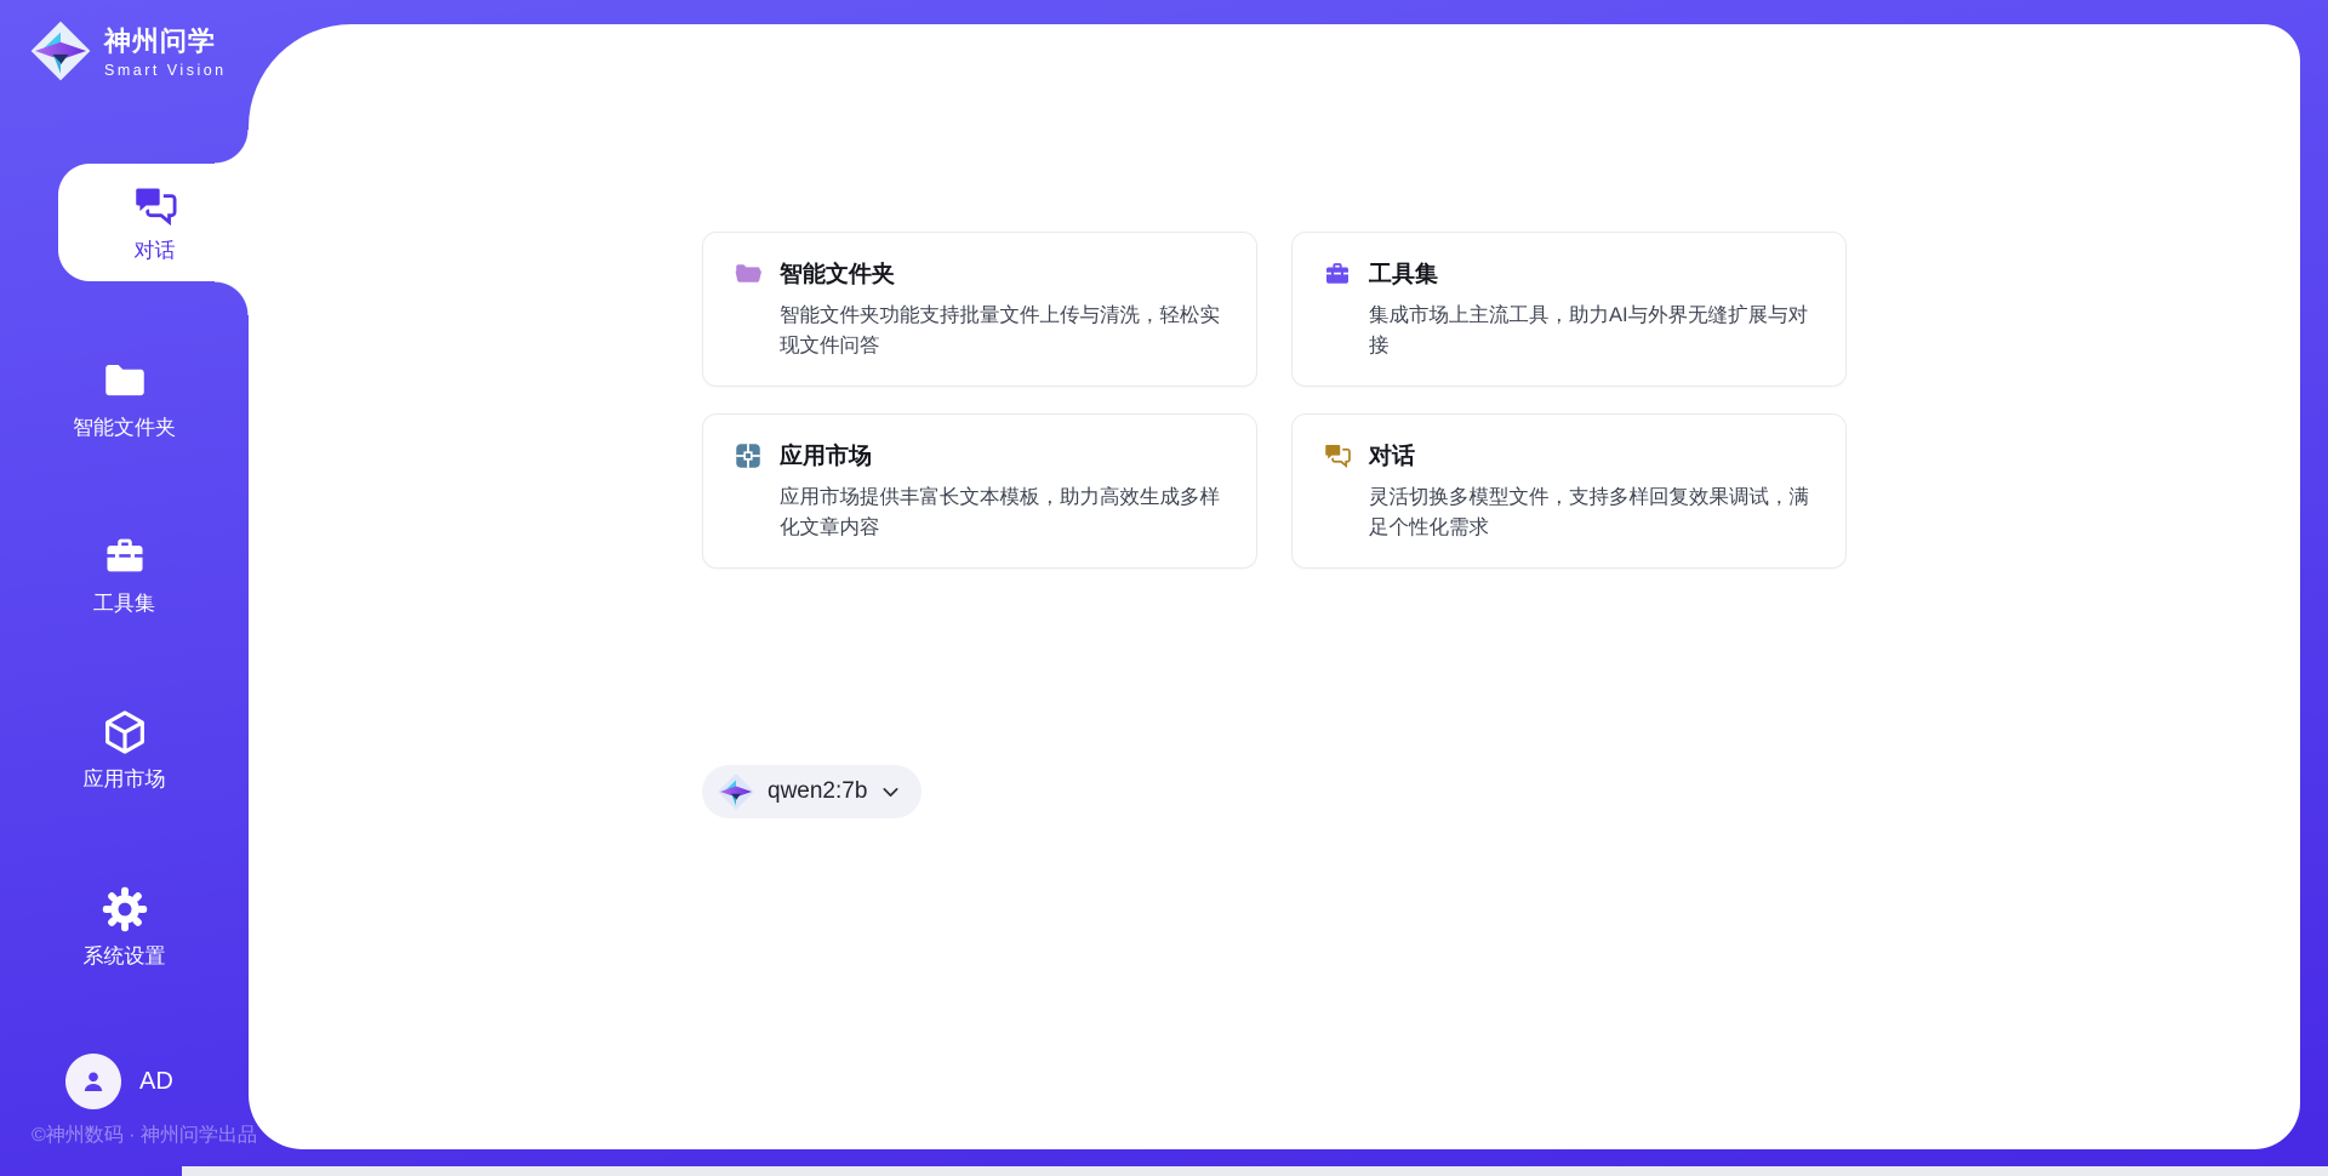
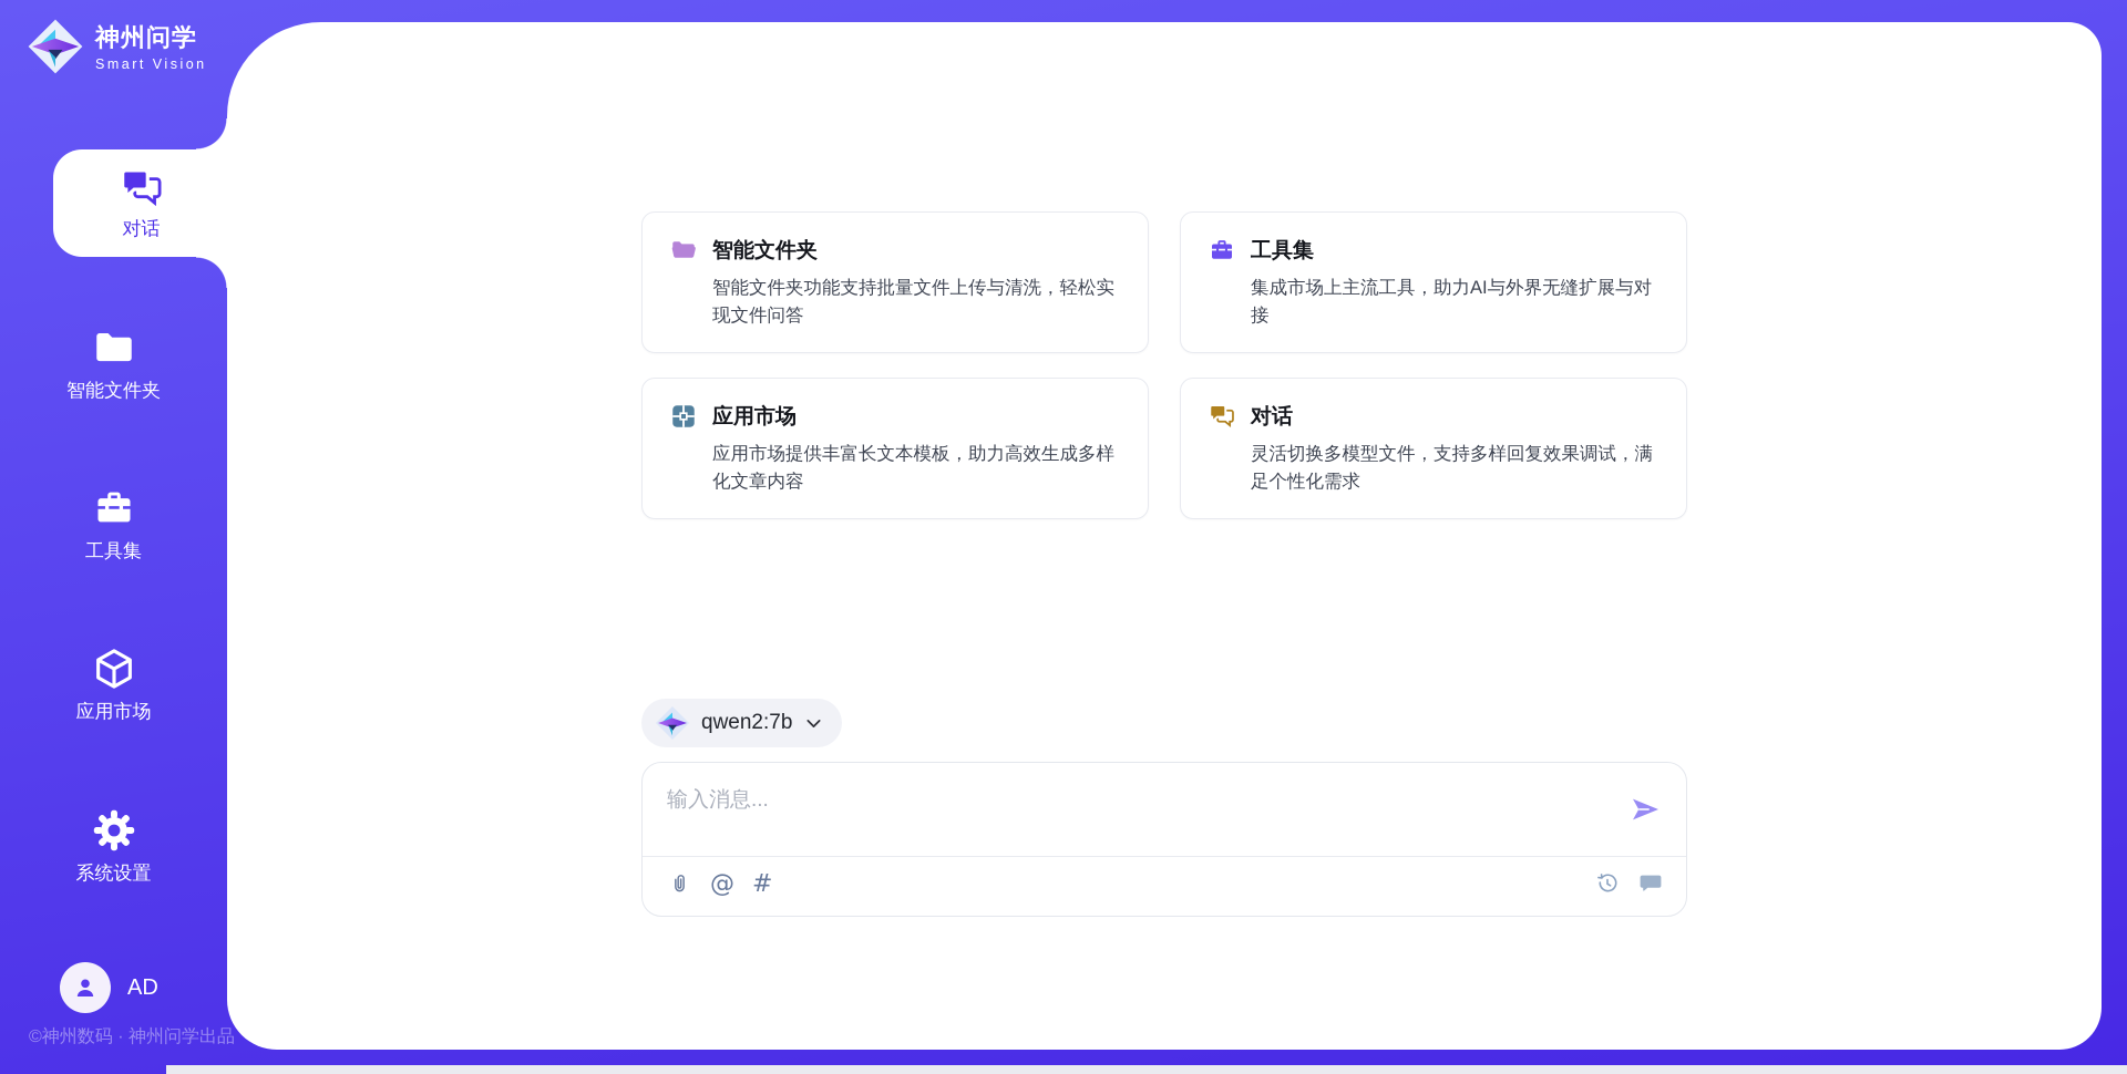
  神州问学
  Smart Vision
  对话
  智能文件夹
  工具集
  应用市场
  系统设置
  AD
  ©神州数码 · 神州问学出品
  智能文件夹
  智能文件夹功能支持批量文件上传与清洗，轻松实现文件问答
  工具集
  集成市场上主流工具，助力AI与外界无缝扩展与对接
  应用市场
  应用市场提供丰富长文本模板，助力高效生成多样化文章内容
  对话
  灵活切换多模型文件，支持多样回复效果调试，满足个性化需求
  qwen2:7b
+ 输入消息...
+ @
+ #
